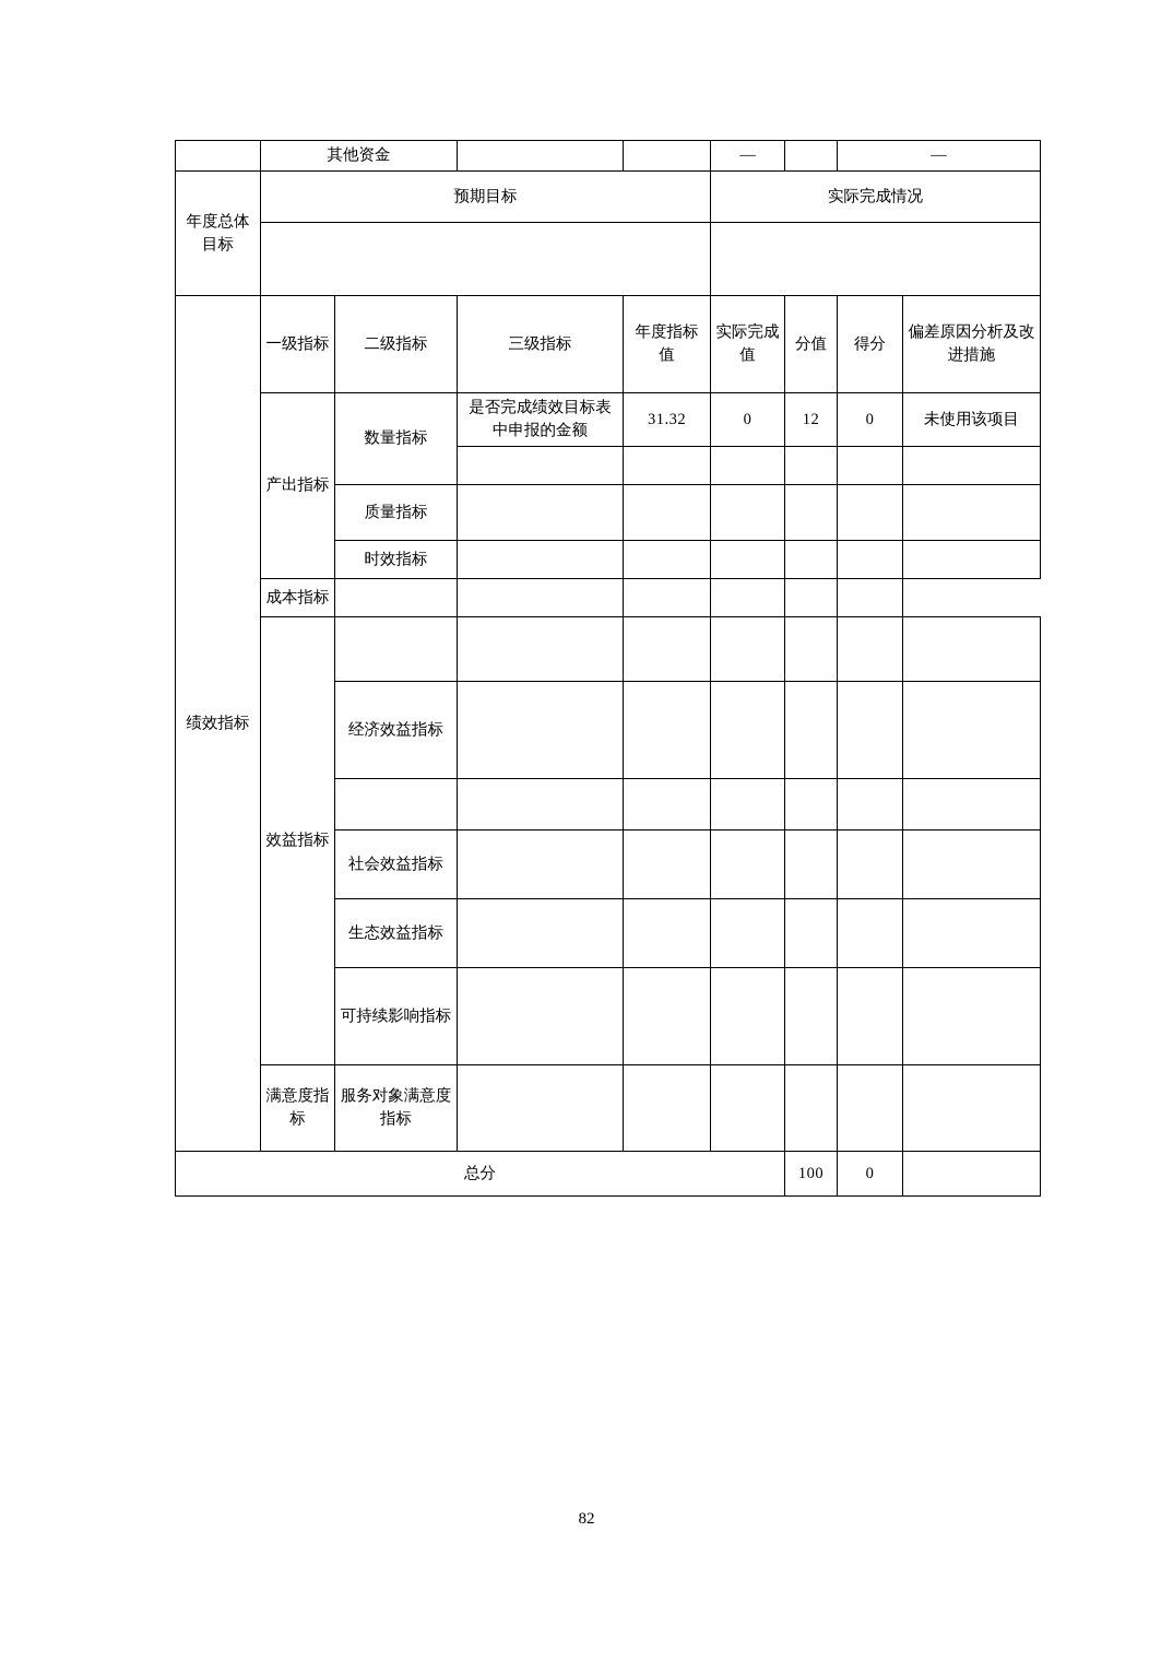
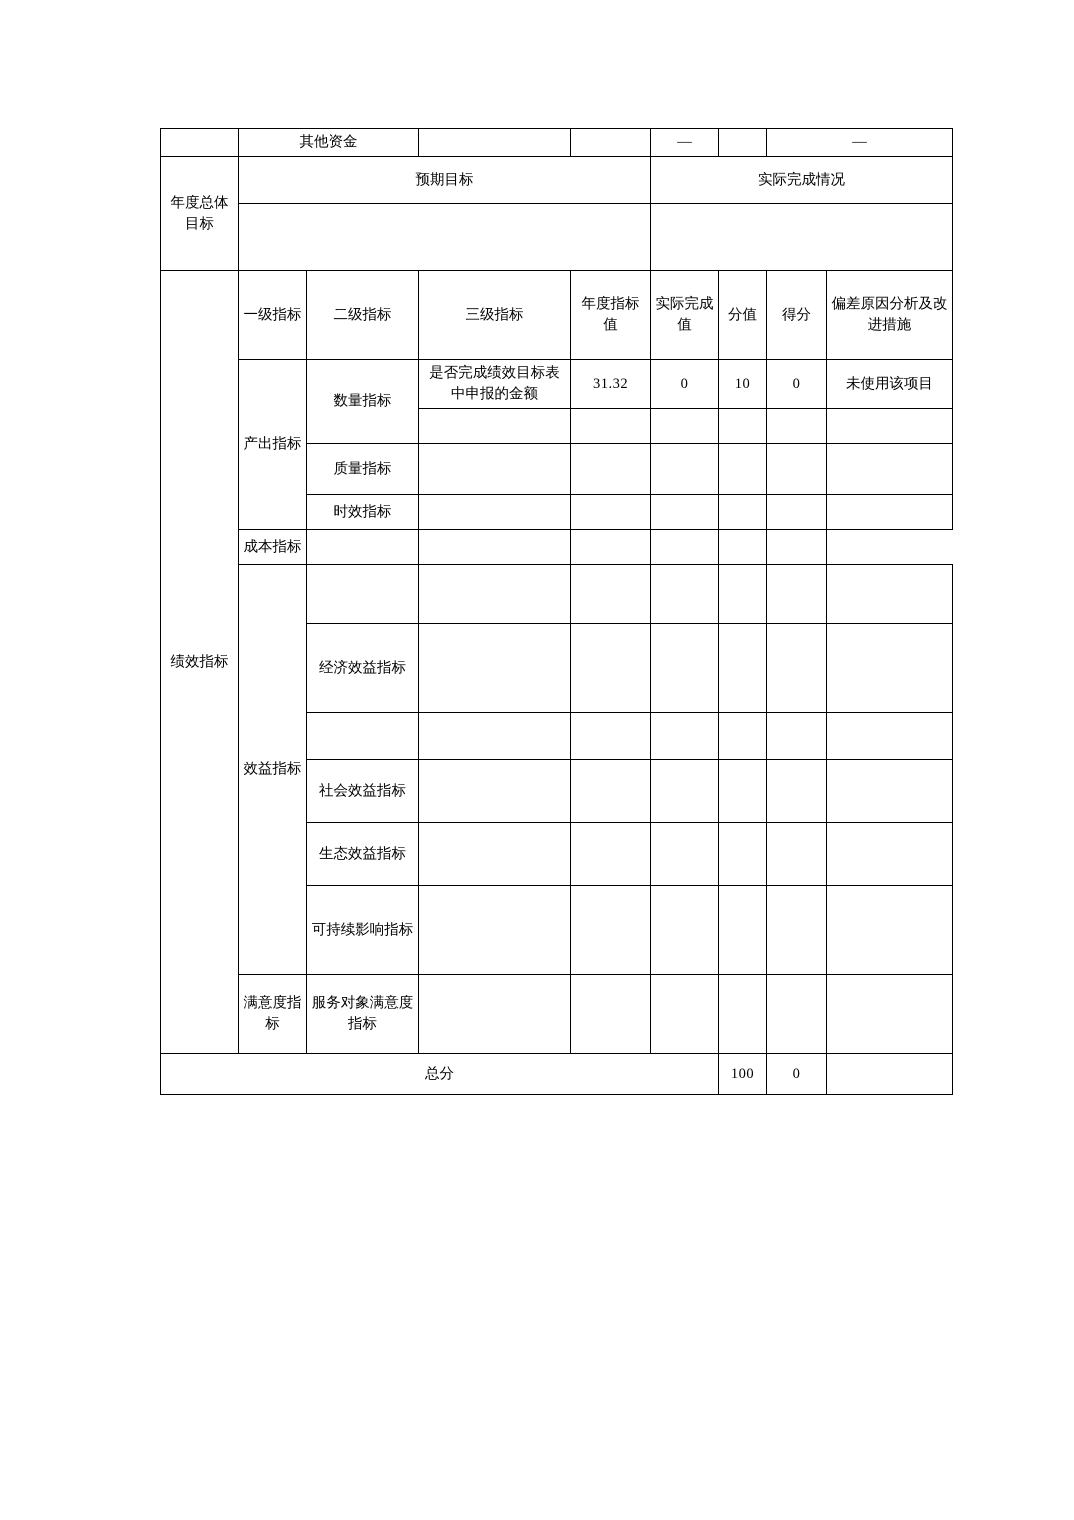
  	其他资金			—		—
  年度总体目标	预期目标	实际完成情况
  绩效指标	一级指标	二级指标	三级指标	年度指标值	实际完成值	分值	得分	偏差原因分析及改进措施
- 产出指标	数量指标	是否完成绩效目标表中申报的金额	31.32	0	12	0	未使用该项目
+ 产出指标	数量指标	是否完成绩效目标表中申报的金额	31.32	0	10	0	未使用该项目
  质量指标
  时效指标
  成本指标
  效益指标
  经济效益指标
  社会效益指标
  生态效益指标
  可持续影响指标
  满意度指标	服务对象满意度指标
  总分	100	0
- 82
